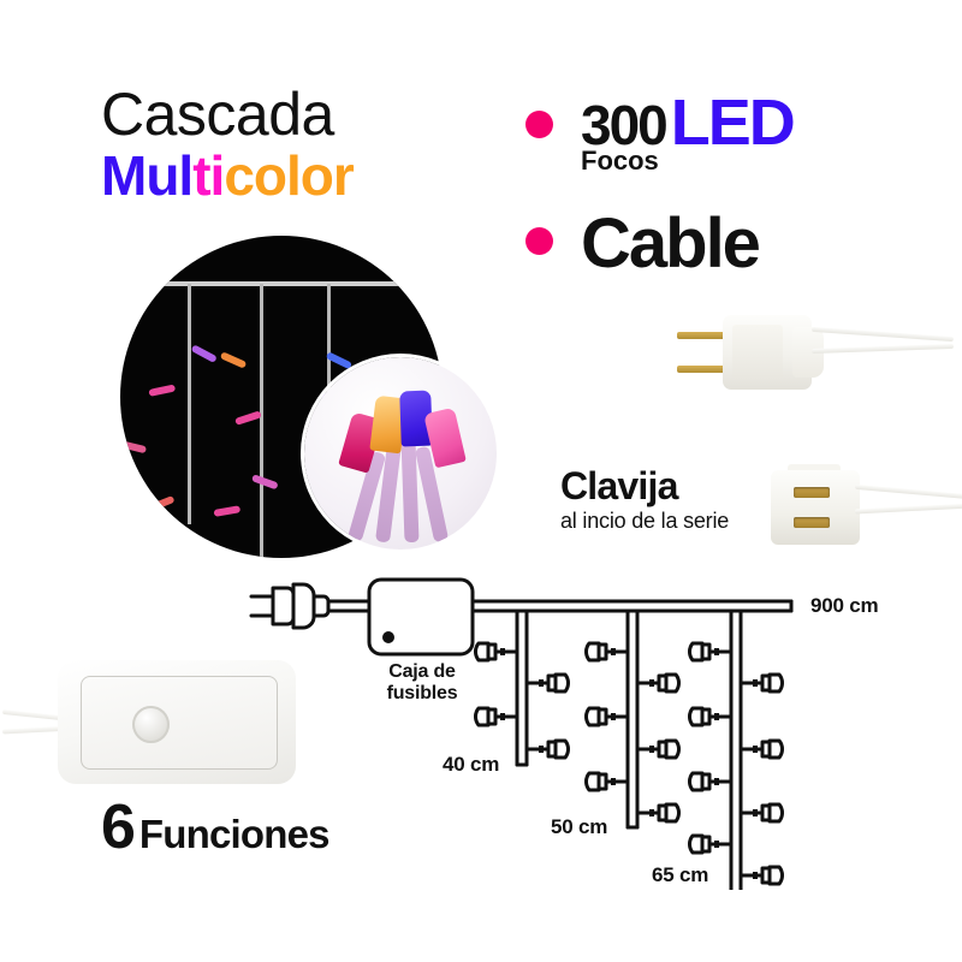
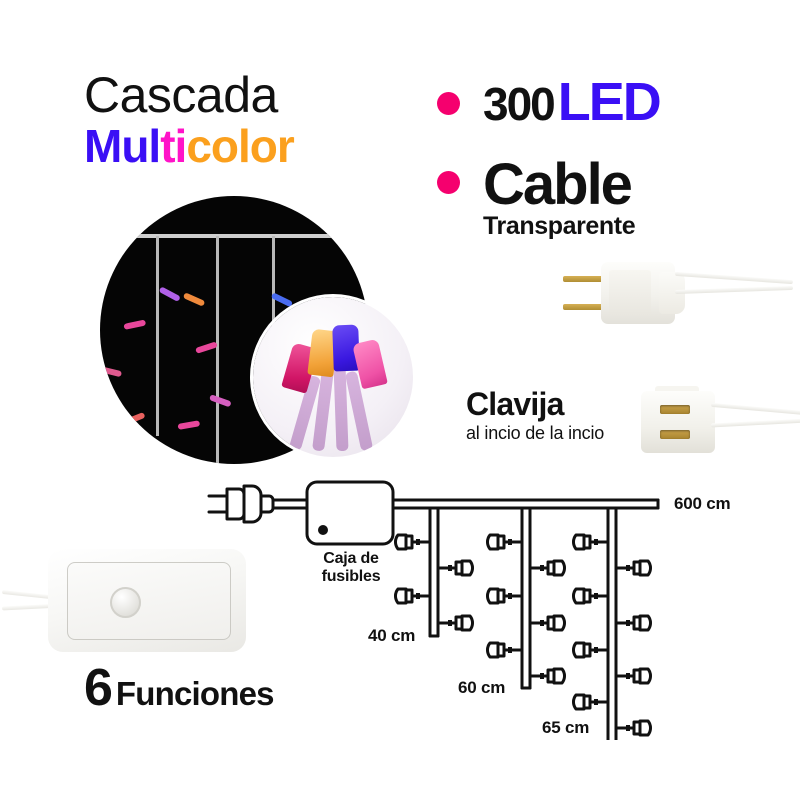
  Cascada
  Multicolor
  300
  LED
- Focos
  Cable
+ Transparente
  Clavija
- al incio de la serie
+ al incio de la incio
  6
  Funciones
  Caja de
  fusibles
- 900 cm
+ 600 cm
  40 cm
- 50 cm
+ 60 cm
  65 cm
